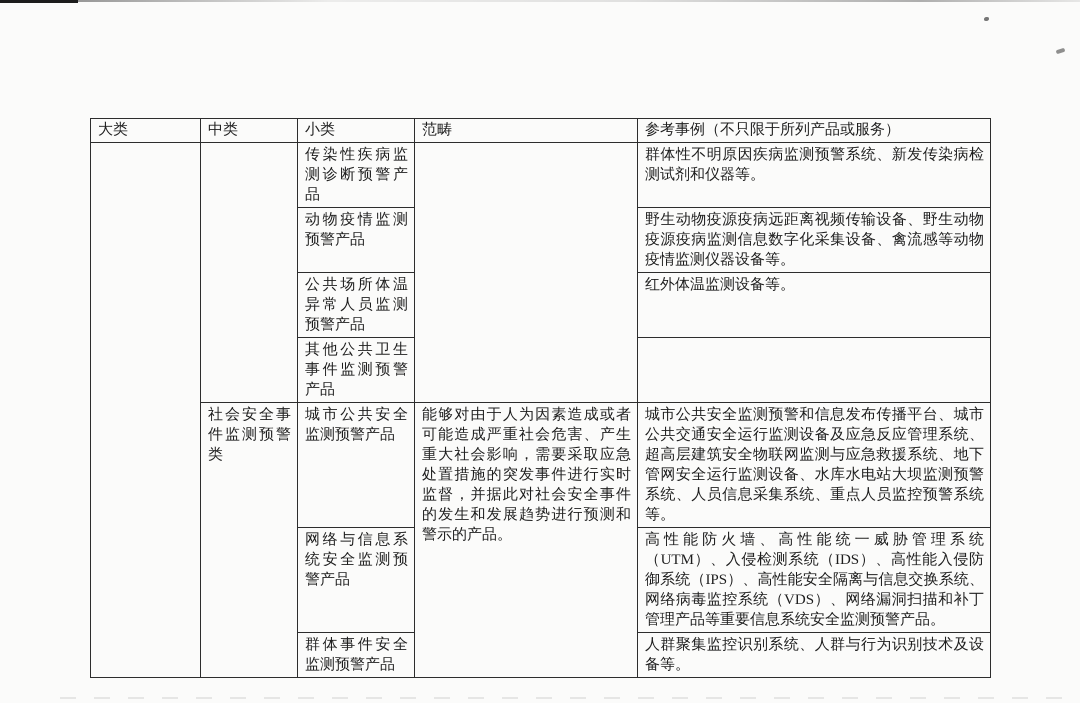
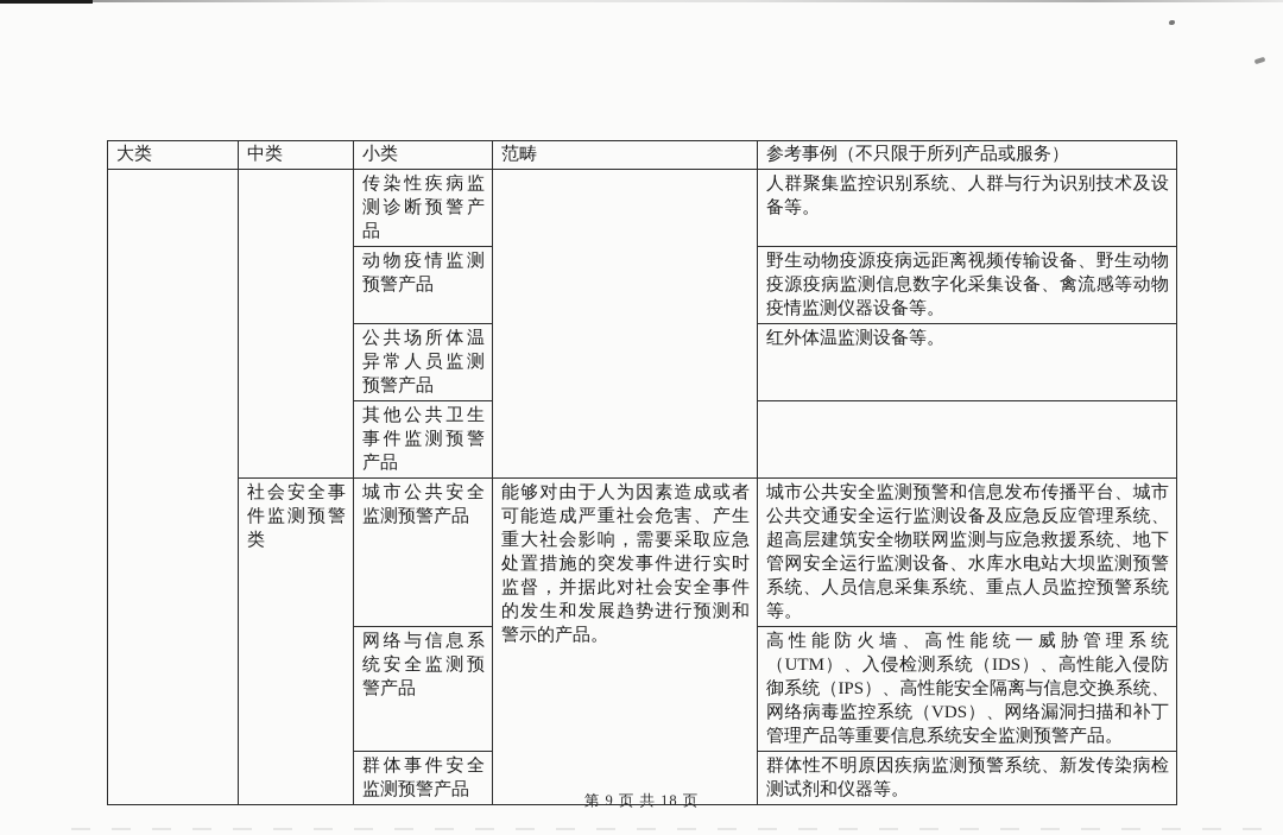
  大类	中类	小类	范畴	参考事例（不只限于所列产品或服务）
- 		传染性疾病监测诊断预警产品		群体性不明原因疾病监测预警系统、新发传染病检测试剂和仪器等。
+ 		传染性疾病监测诊断预警产品		人群聚集监控识别系统、人群与行为识别技术及设备等。
  动物疫情监测预警产品	野生动物疫源疫病远距离视频传输设备、野生动物疫源疫病监测信息数字化采集设备、禽流感等动物疫情监测仪器设备等。
  公共场所体温异常人员监测预警产品	红外体温监测设备等。
  其他公共卫生事件监测预警产品
  社会安全事件监测预警类	城市公共安全监测预警产品	能够对由于人为因素造成或者可能造成严重社会危害、产生重大社会影响，需要采取应急处置措施的突发事件进行实时监督，并据此对社会安全事件的发生和发展趋势进行预测和警示的产品。	城市公共安全监测预警和信息发布传播平台、城市公共交通安全运行监测设备及应急反应管理系统、超高层建筑安全物联网监测与应急救援系统、地下管网安全运行监测设备、水库水电站大坝监测预警系统、人员信息采集系统、重点人员监控预警系统等。
  网络与信息系统安全监测预警产品	高性能防火墙、高性能统一威胁管理系统（UTM）、入侵检测系统（IDS）、高性能入侵防御系统（IPS）、高性能安全隔离与信息交换系统、网络病毒监控系统（VDS）、网络漏洞扫描和补丁管理产品等重要信息系统安全监测预警产品。
- 群体事件安全监测预警产品	人群聚集监控识别系统、人群与行为识别技术及设备等。
+ 群体事件安全监测预警产品	群体性不明原因疾病监测预警系统、新发传染病检测试剂和仪器等。
+ 第 9 页 共 18 页
